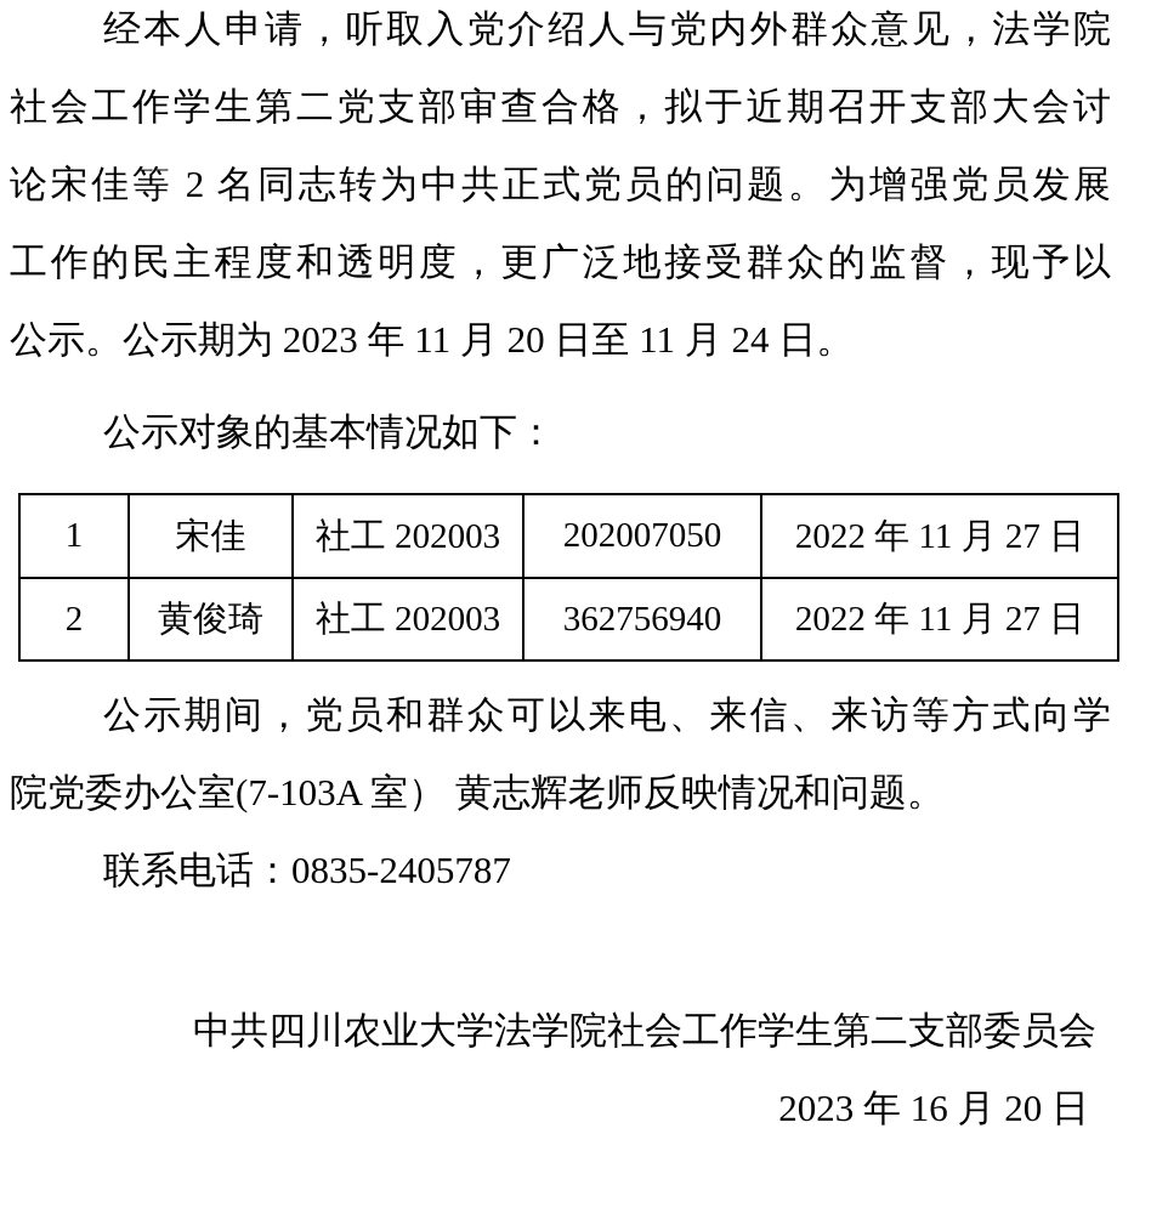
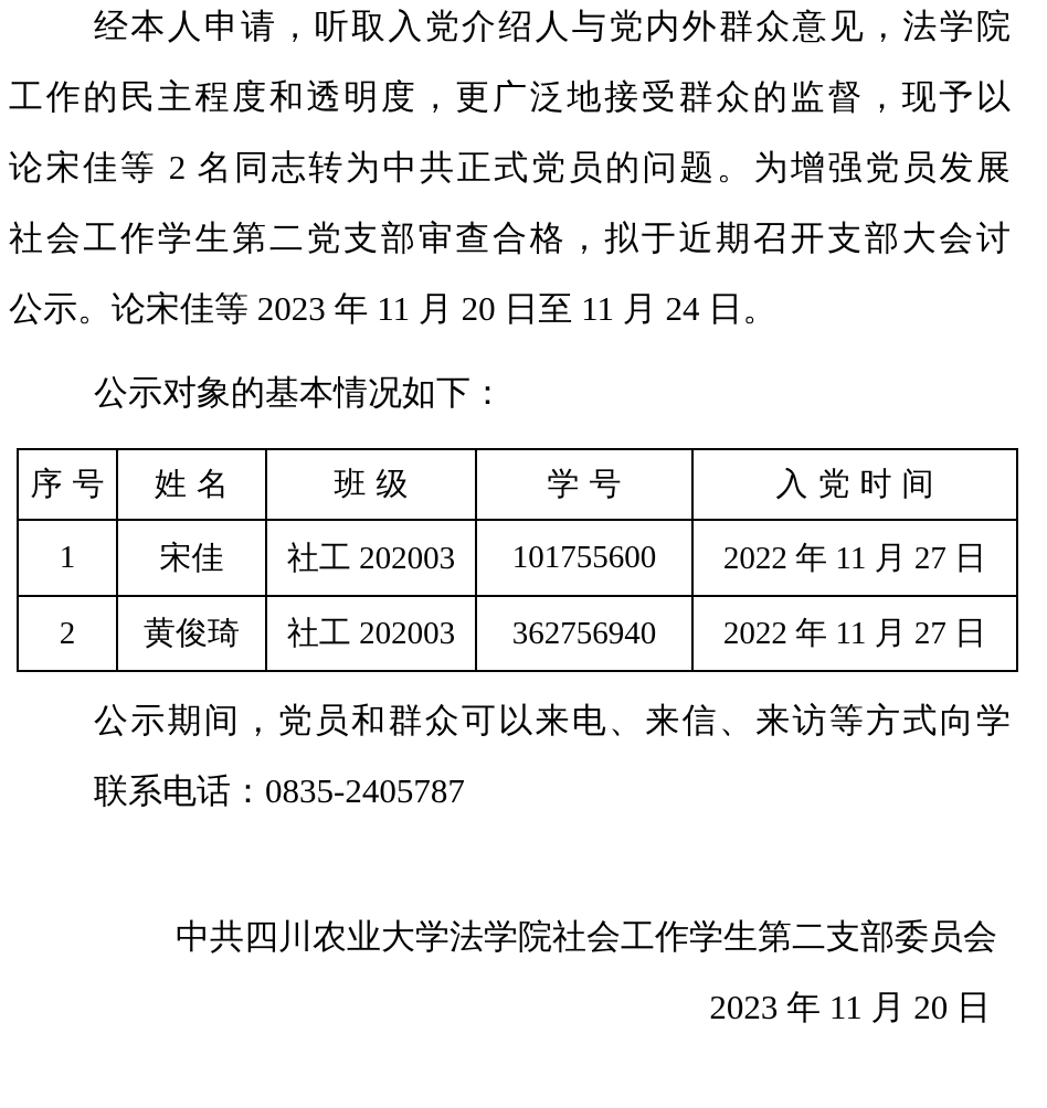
  经本人申请，听取入党介绍人与党内外群众意见，法学院
- 社会工作学生第二党支部审查合格，拟于近期召开支部大会讨
+ 工作的民主程度和透明度，更广泛地接受群众的监督，现予以
  论宋佳等 2 名同志转为中共正式党员的问题。为增强党员发展
- 工作的民主程度和透明度，更广泛地接受群众的监督，现予以
+ 社会工作学生第二党支部审查合格，拟于近期召开支部大会讨
- 公示。公示期为 2023 年 11 月 20 日至 11 月 24 日。
+ 公示。论宋佳等 2023 年 11 月 20 日至 11 月 24 日。
  公示对象的基本情况如下：
+ 序号	姓名	班级	学号	入党时间
- 1	宋佳	社工 202003	202007050	2022 年 11 月 27 日
+ 1	宋佳	社工 202003	101755600	2022 年 11 月 27 日
  2	黄俊琦	社工 202003	362756940	2022 年 11 月 27 日
  公示期间，党员和群众可以来电、来信、来访等方式向学
- 院党委办公室(7-103A 室） 黄志辉老师反映情况和问题。
  联系电话：0835-2405787
  中共四川农业大学法学院社会工作学生第二支部委员会
- 2023 年 16 月 20 日
+ 2023 年 11 月 20 日
